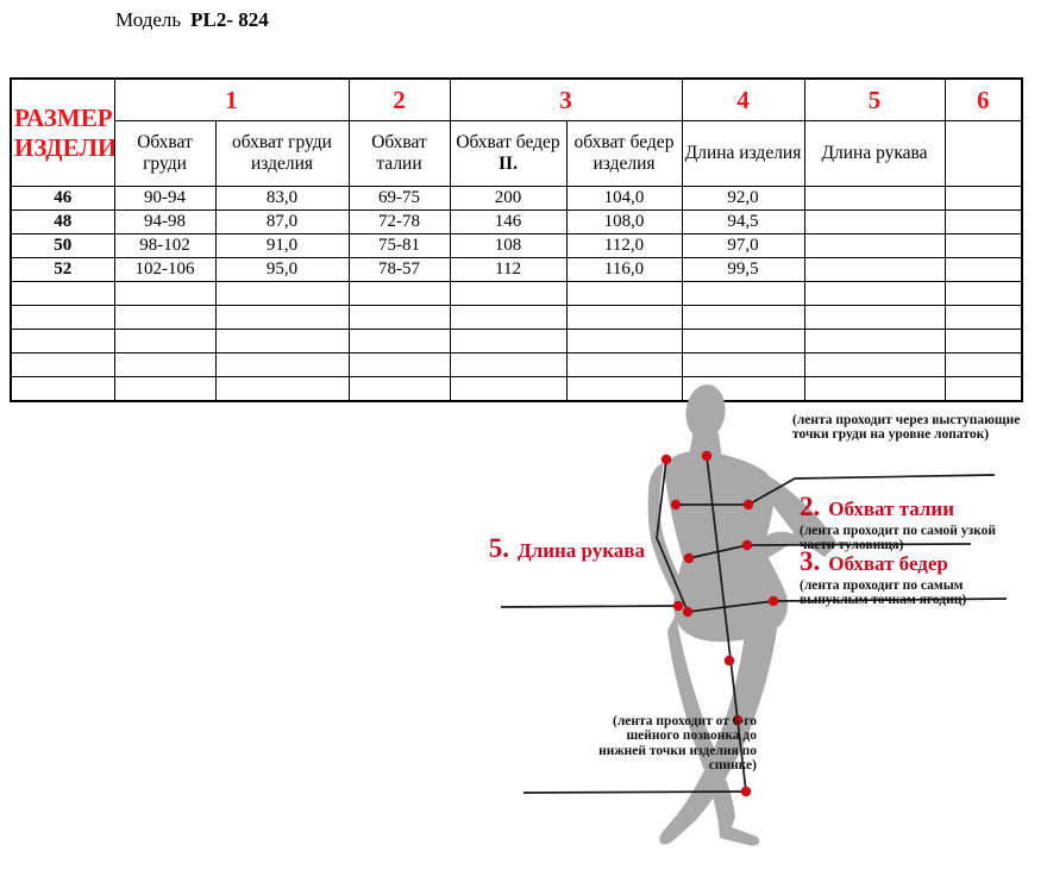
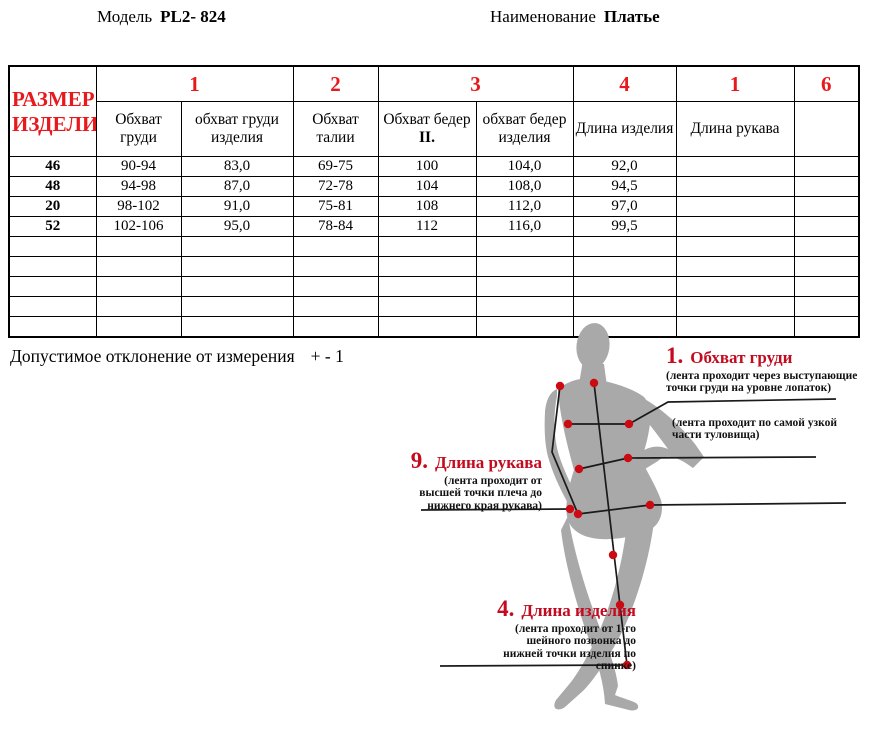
  Модель PL2- 824
+ Наименование Платье
- РАЗМЕР ИЗДЕЛИ	1	2	3	4	5	6
+ РАЗМЕР ИЗДЕЛИ	1	2	3	4	1	6
  Обхват груди	обхват груди изделия	Обхват талии	Обхват бедер II.	обхват бедер изделия	Длина изделия	Длина рукава
- 46	90-94	83,0	69-75	200	104,0	92,0
+ 46	90-94	83,0	69-75	100	104,0	92,0
- 48	94-98	87,0	72-78	146	108,0	94,5
+ 48	94-98	87,0	72-78	104	108,0	94,5
- 50	98-102	91,0	75-81	108	112,0	97,0
+ 20	98-102	91,0	75-81	108	112,0	97,0
- 52	102-106	95,0	78-57	112	116,0	99,5
+ 52	102-106	95,0	78-84	112	116,0	99,5
+ Допустимое отклонение от измерения + - 1
+ 1.
+ Обхват груди
  (лента проходит через выступающие точки груди на уровне лопаток)
- 2.
- Обхват талии
  (лента проходит по самой узкой части туловища)
- 3.
- Обхват бедер
- (лента проходит по самым выпуклым точкам ягодиц)
- 5.
+ 9.
  Длина рукава
+ (лента проходит от высшей точки плеча до нижнего края рукава)
+ 4.
+ Длина изделия
- (лента проходит от 6-го шейного позвонка до нижней точки изделия по спинке)
+ (лента проходит от 1-го шейного позвонка до нижней точки изделия по спинке)
